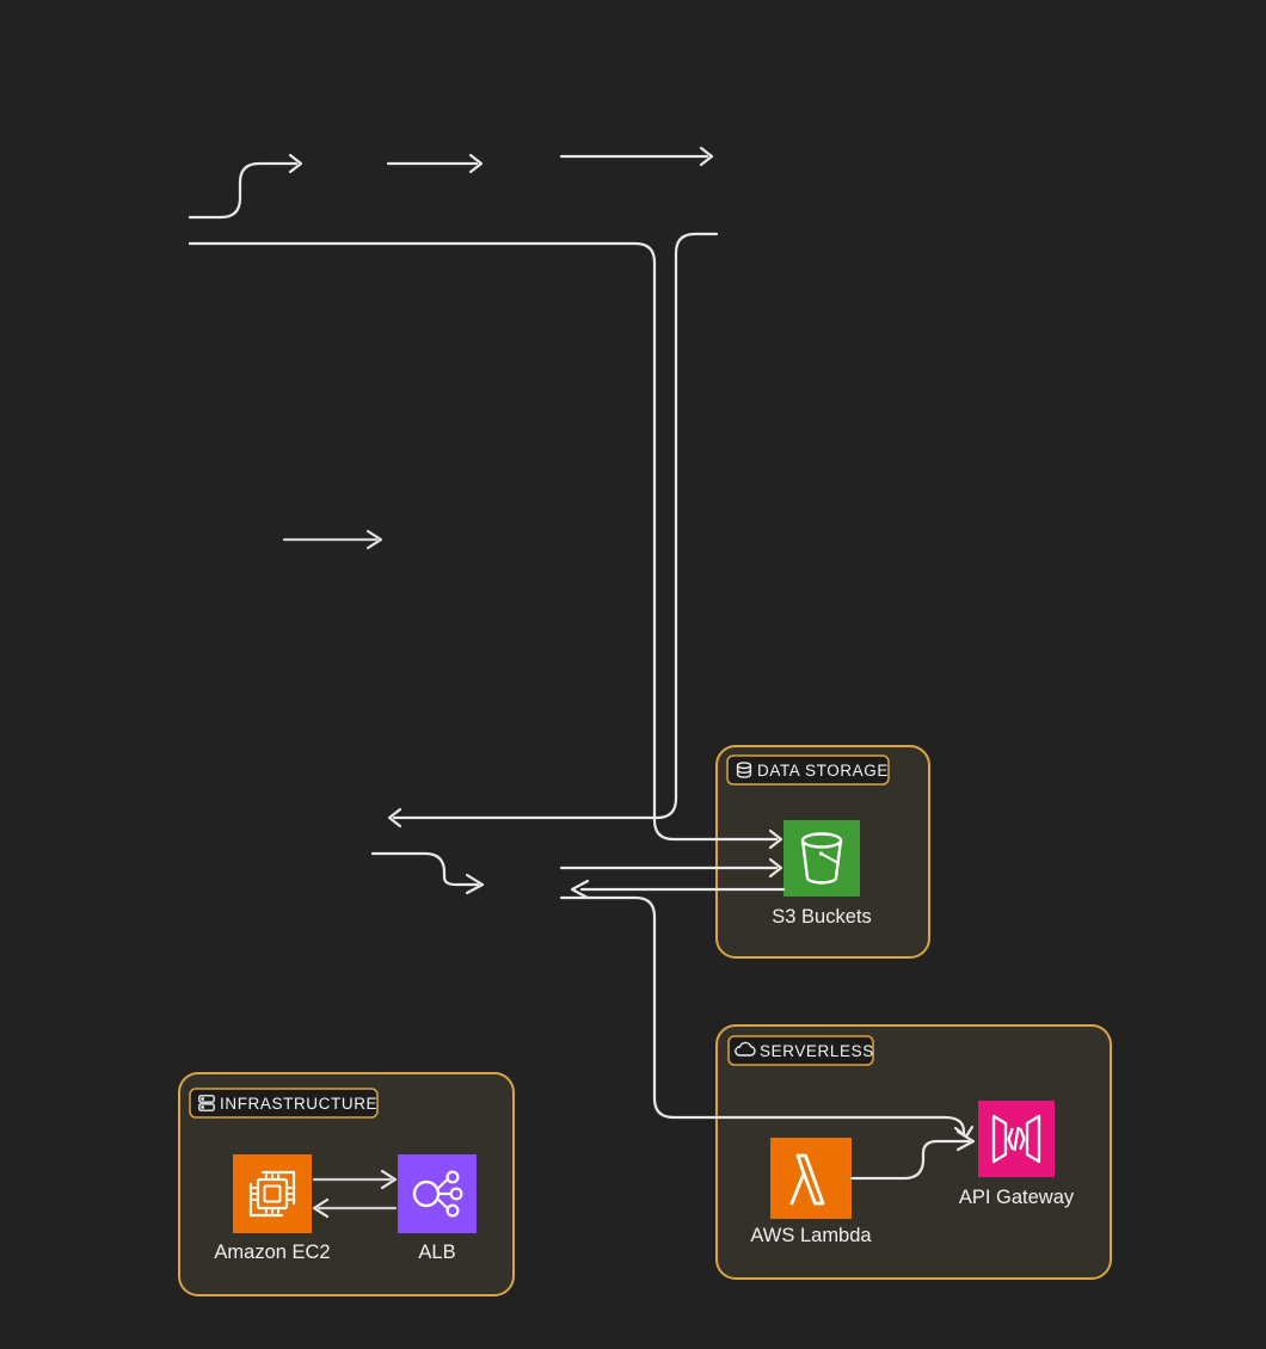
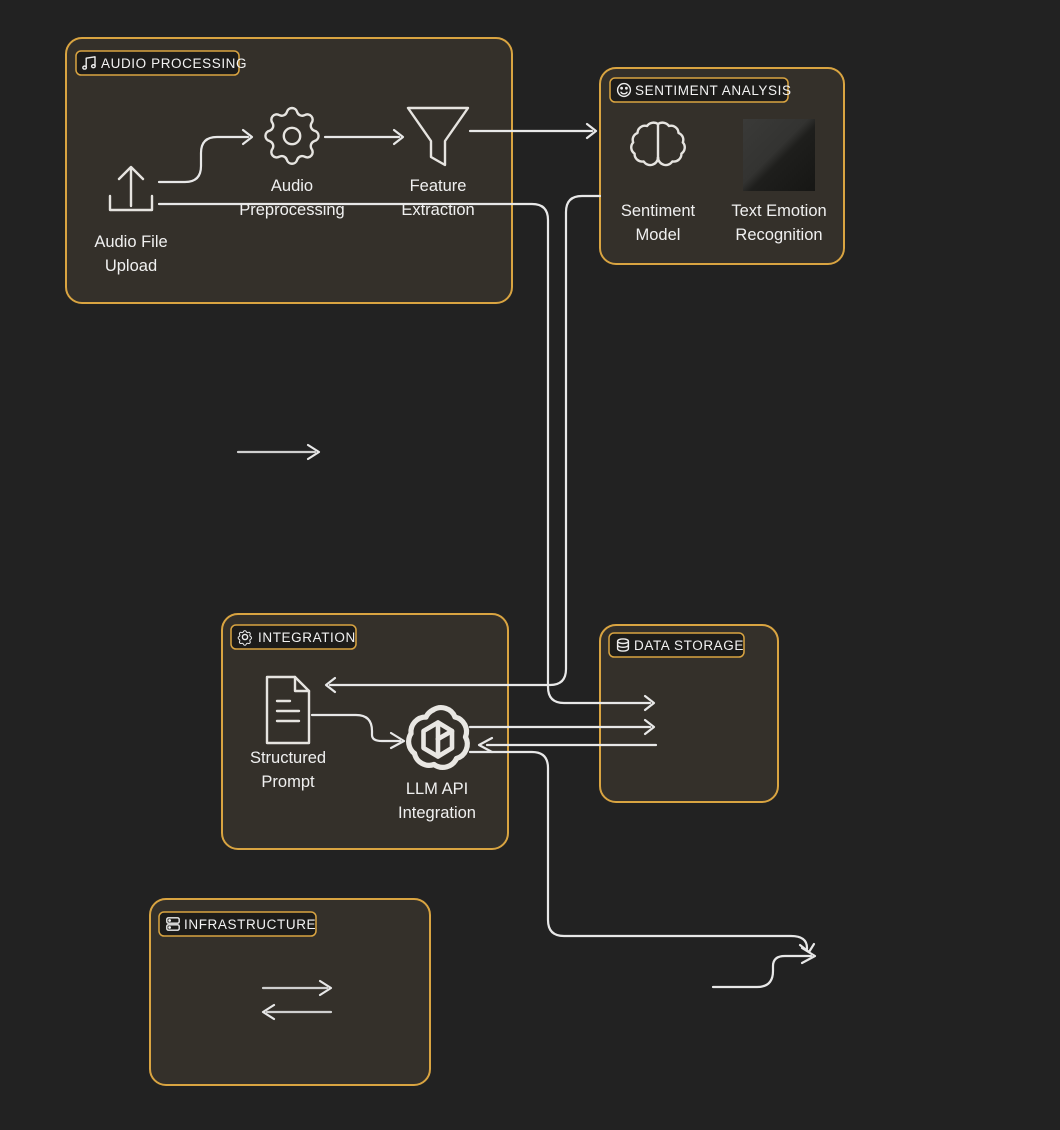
+ AUDIO PROCESSING
+ Audio File
+ Upload
+ Audio
+ Preprocessing
+ Feature
+ Extraction
+ SENTIMENT ANALYSIS
+ Sentiment
+ Model
+ Text Emotion
+ Recognition
+ INTEGRATION
+ Structured
+ Prompt
+ LLM API
+ Integration
  DATA STORAGE
- S3 Buckets
- SERVERLESS
- AWS Lambda
- API Gateway
  INFRASTRUCTURE
- Amazon EC2
- ALB
